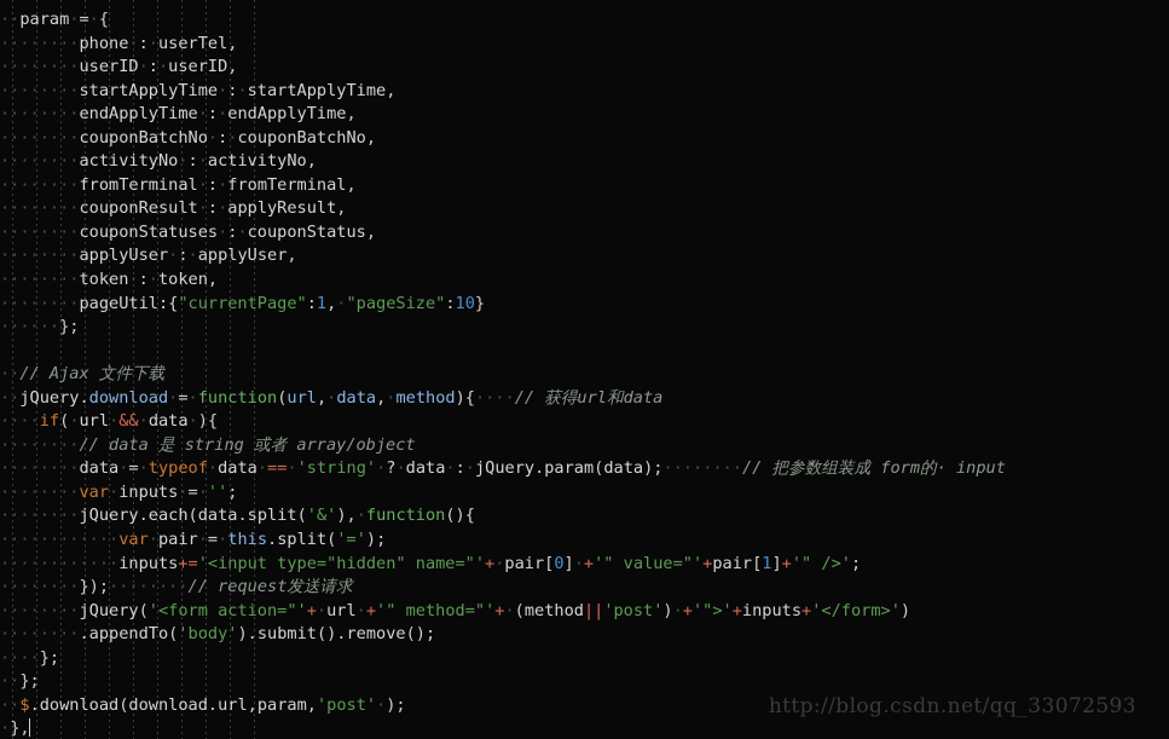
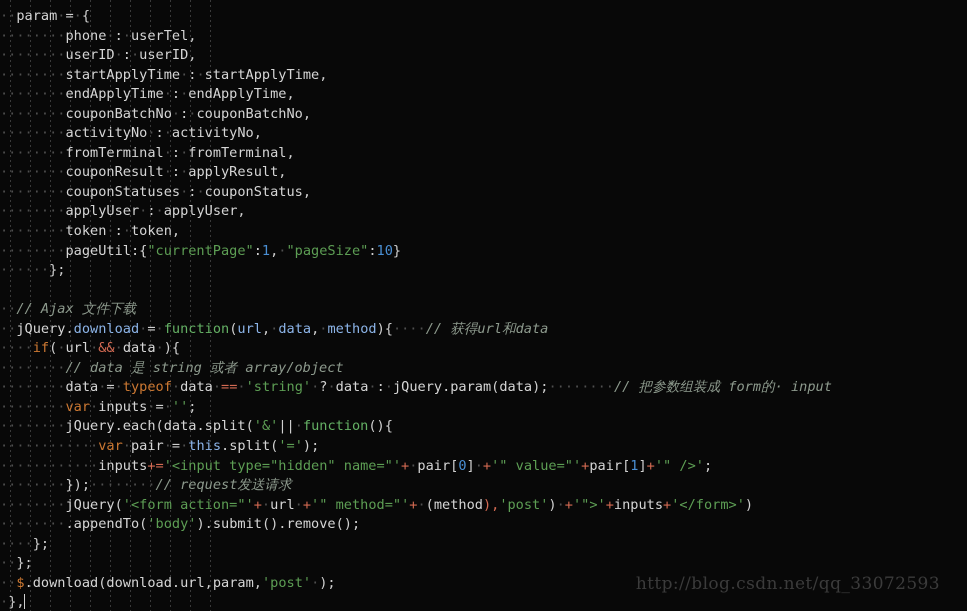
  ··param·=·{
  ········phone·:·userTel,
  ········userID·:·userID,
  ········startApplyTime·:·startApplyTime,
  ········endApplyTime·:·endApplyTime,
  ········couponBatchNo·:·couponBatchNo,
  ········activityNo·:·activityNo,
  ········fromTerminal·:·fromTerminal,
  ········couponResult·:·applyResult,
  ········couponStatuses·:·couponStatus,
  ········applyUser·:·applyUser,
  ········token·:·token,
  ········pageUtil:{"currentPage":1,·"pageSize":10}
  ······};
  ··// Ajax 文件下载
  ··jQuery.download·=·function(url,·data,·method){····// 获得url和data
  ····if(·url·&&·data·){
  ········// data 是 string 或者 array/object
  ········data·=·typeof·data·==·'string'·?·data·:·jQuery.param(data);········// 把参数组装成 form的· input
  ········var·inputs·=·'';
- ········jQuery.each(data.split('&'),·function(){
+ ········jQuery.each(data.split('&'||·function(){
  ············var·pair·=·this.split('=');
  ············inputs+='<input type="hidden" name="'+·pair[0]·+'" value="'+pair[1]+'" />';
  ········});········// request发送请求
- ········jQuery('<form action="'+·url·+'" method="'+·(method||'post')·+'">'+inputs+'</form>')
+ ········jQuery('<form action="'+·url·+'" method="'+·(method),'post')·+'">'+inputs+'</form>')
  ········.appendTo('body').submit().remove();
  ····};
  ··};
  ··$.download(download.url,param,'post'·);
  ·},
  http://blog.csdn.net/qq_33072593
